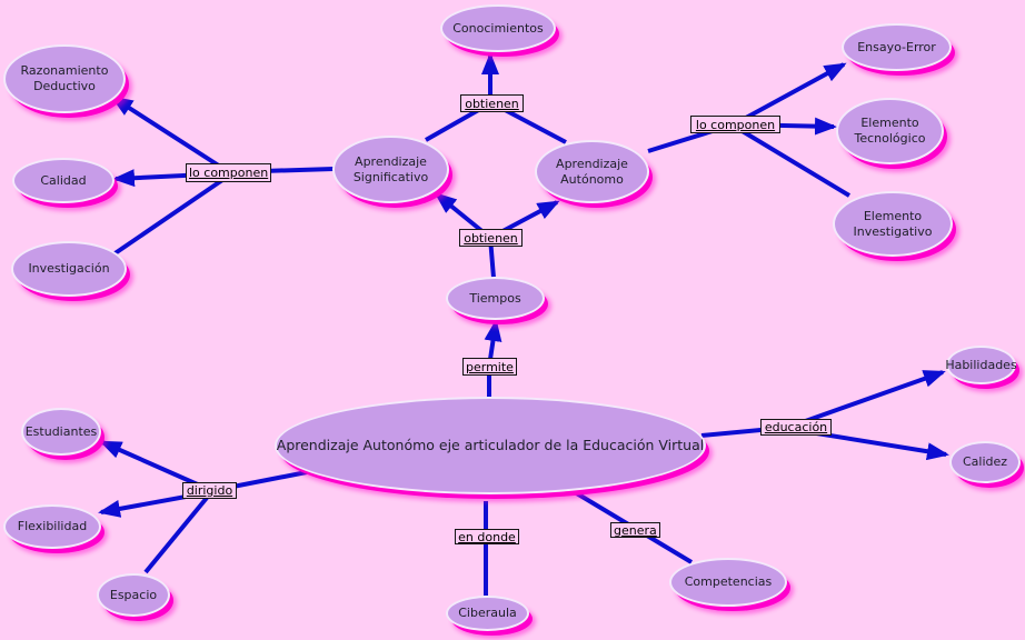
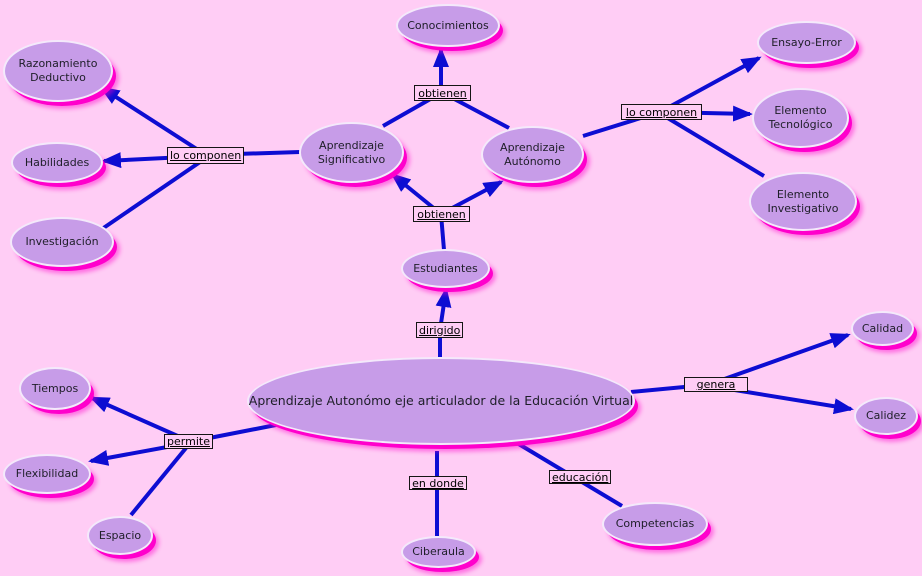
  Conocimientos
  Razonamiento Deductivo
- Calidad
+ Habilidades
  Investigación
  Aprendizaje Significativo
  Aprendizaje Autónomo
  Ensayo-Error
  Elemento Tecnológico
  Elemento Investigativo
- Tiempos
+ Estudiantes
  Aprendizaje Autonómo eje articulador de la Educación Virtual
- Estudiantes
+ Tiempos
  Flexibilidad
  Espacio
  Ciberaula
  Competencias
- Habilidades
+ Calidad
  Calidez
  obtienen
  lo componen
  lo componen
  obtienen
- permite
+ dirigido
- educación
+ genera
- dirigido
+ permite
  en donde
- genera
+ educación
